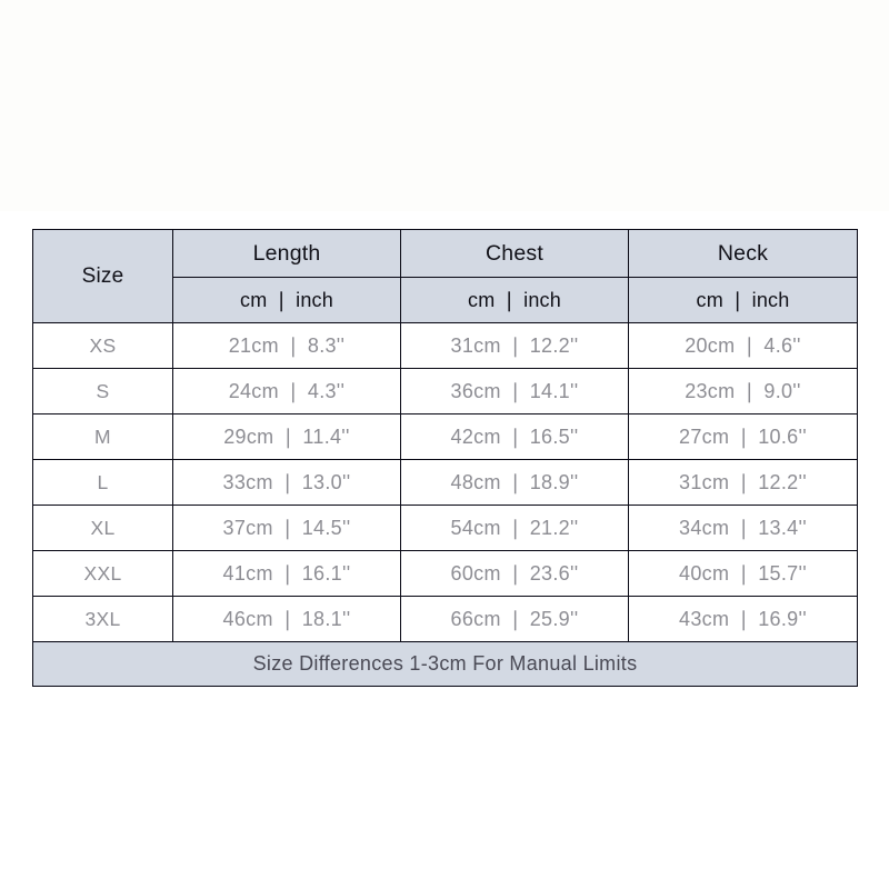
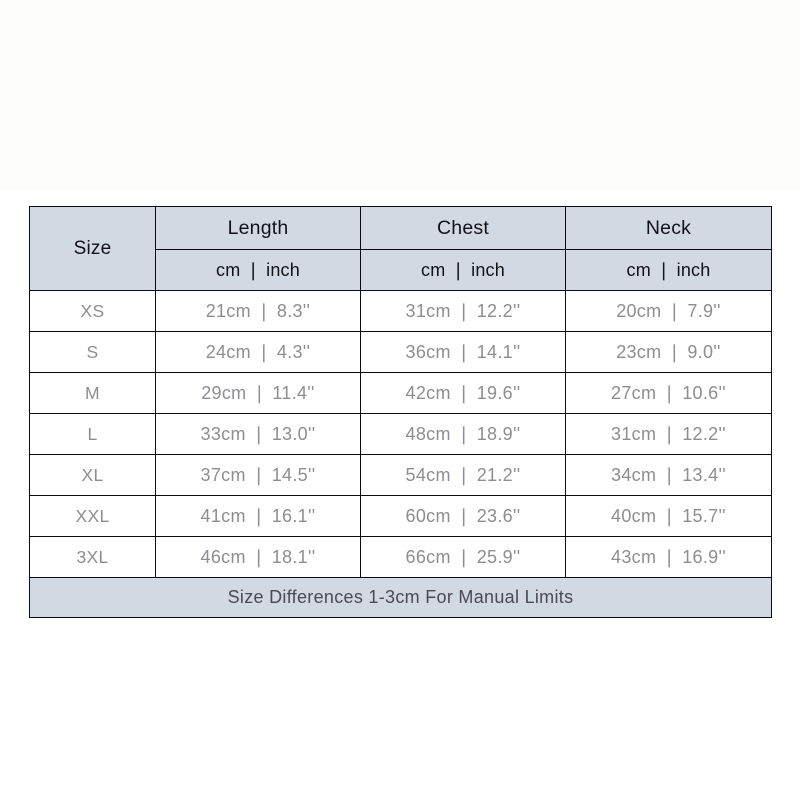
  Size	Length	Chest	Neck
  cm ❘ inch	cm ❘ inch	cm ❘ inch
- XS	21cm ❘ 8.3''	31cm ❘ 12.2''	20cm ❘ 4.6''
+ XS	21cm ❘ 8.3''	31cm ❘ 12.2''	20cm ❘ 7.9''
  S	24cm ❘ 4.3''	36cm ❘ 14.1''	23cm ❘ 9.0''
- M	29cm ❘ 11.4''	42cm ❘ 16.5''	27cm ❘ 10.6''
+ M	29cm ❘ 11.4''	42cm ❘ 19.6''	27cm ❘ 10.6''
  L	33cm ❘ 13.0''	48cm ❘ 18.9''	31cm ❘ 12.2''
  XL	37cm ❘ 14.5''	54cm ❘ 21.2''	34cm ❘ 13.4''
  XXL	41cm ❘ 16.1''	60cm ❘ 23.6''	40cm ❘ 15.7''
  3XL	46cm ❘ 18.1''	66cm ❘ 25.9''	43cm ❘ 16.9''
  Size Differences 1-3cm For Manual Limits
